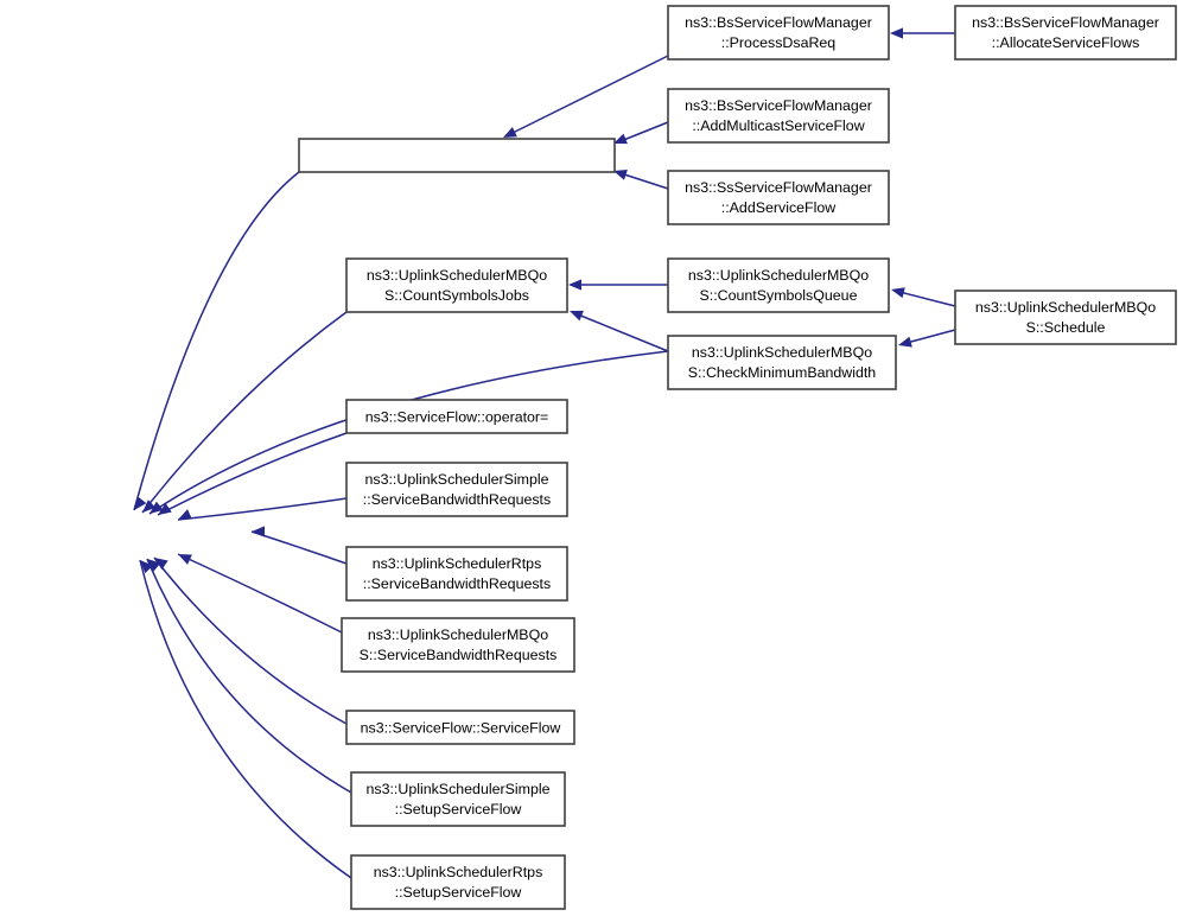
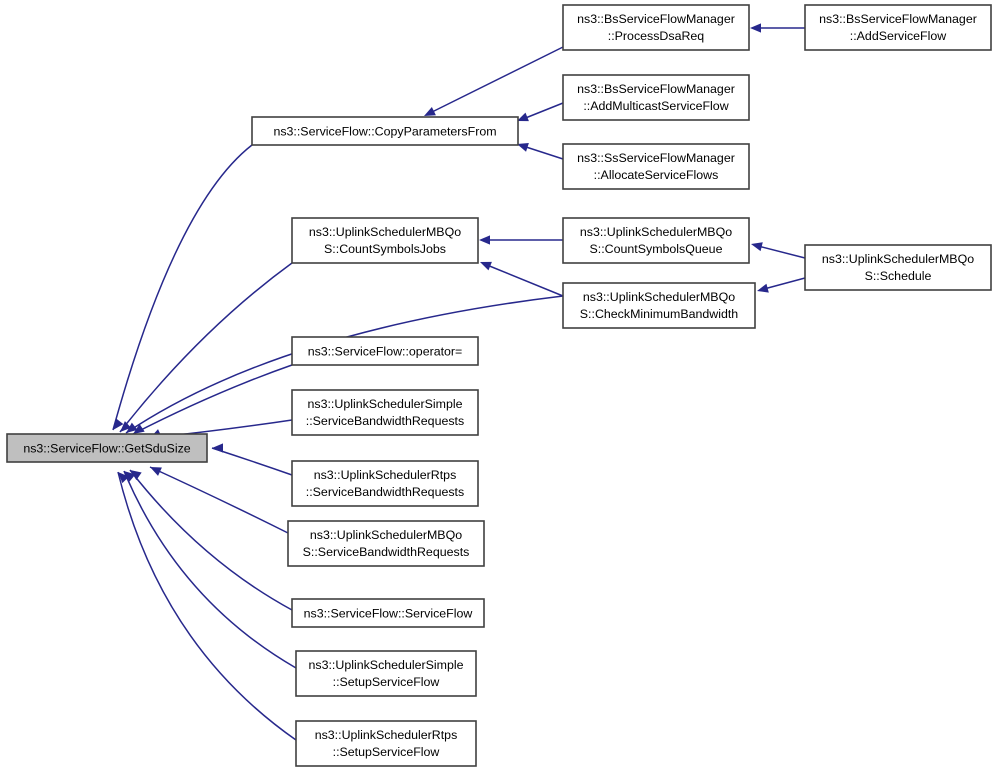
+ ns3::ServiceFlow::GetSduSize
+ ns3::ServiceFlow::CopyParametersFrom
  ns3::BsServiceFlowManager
  ::ProcessDsaReq
  ns3::BsServiceFlowManager
- ::AllocateServiceFlows
+ ::AddServiceFlow
  ns3::BsServiceFlowManager
  ::AddMulticastServiceFlow
  ns3::SsServiceFlowManager
- ::AddServiceFlow
+ ::AllocateServiceFlows
  ns3::UplinkSchedulerMBQo
  S::CountSymbolsJobs
  ns3::UplinkSchedulerMBQo
  S::CountSymbolsQueue
  ns3::UplinkSchedulerMBQo
  S::Schedule
  ns3::UplinkSchedulerMBQo
  S::CheckMinimumBandwidth
  ns3::ServiceFlow::operator=
  ns3::UplinkSchedulerSimple
  ::ServiceBandwidthRequests
  ns3::UplinkSchedulerRtps
  ::ServiceBandwidthRequests
  ns3::UplinkSchedulerMBQo
  S::ServiceBandwidthRequests
  ns3::ServiceFlow::ServiceFlow
  ns3::UplinkSchedulerSimple
  ::SetupServiceFlow
  ns3::UplinkSchedulerRtps
  ::SetupServiceFlow
